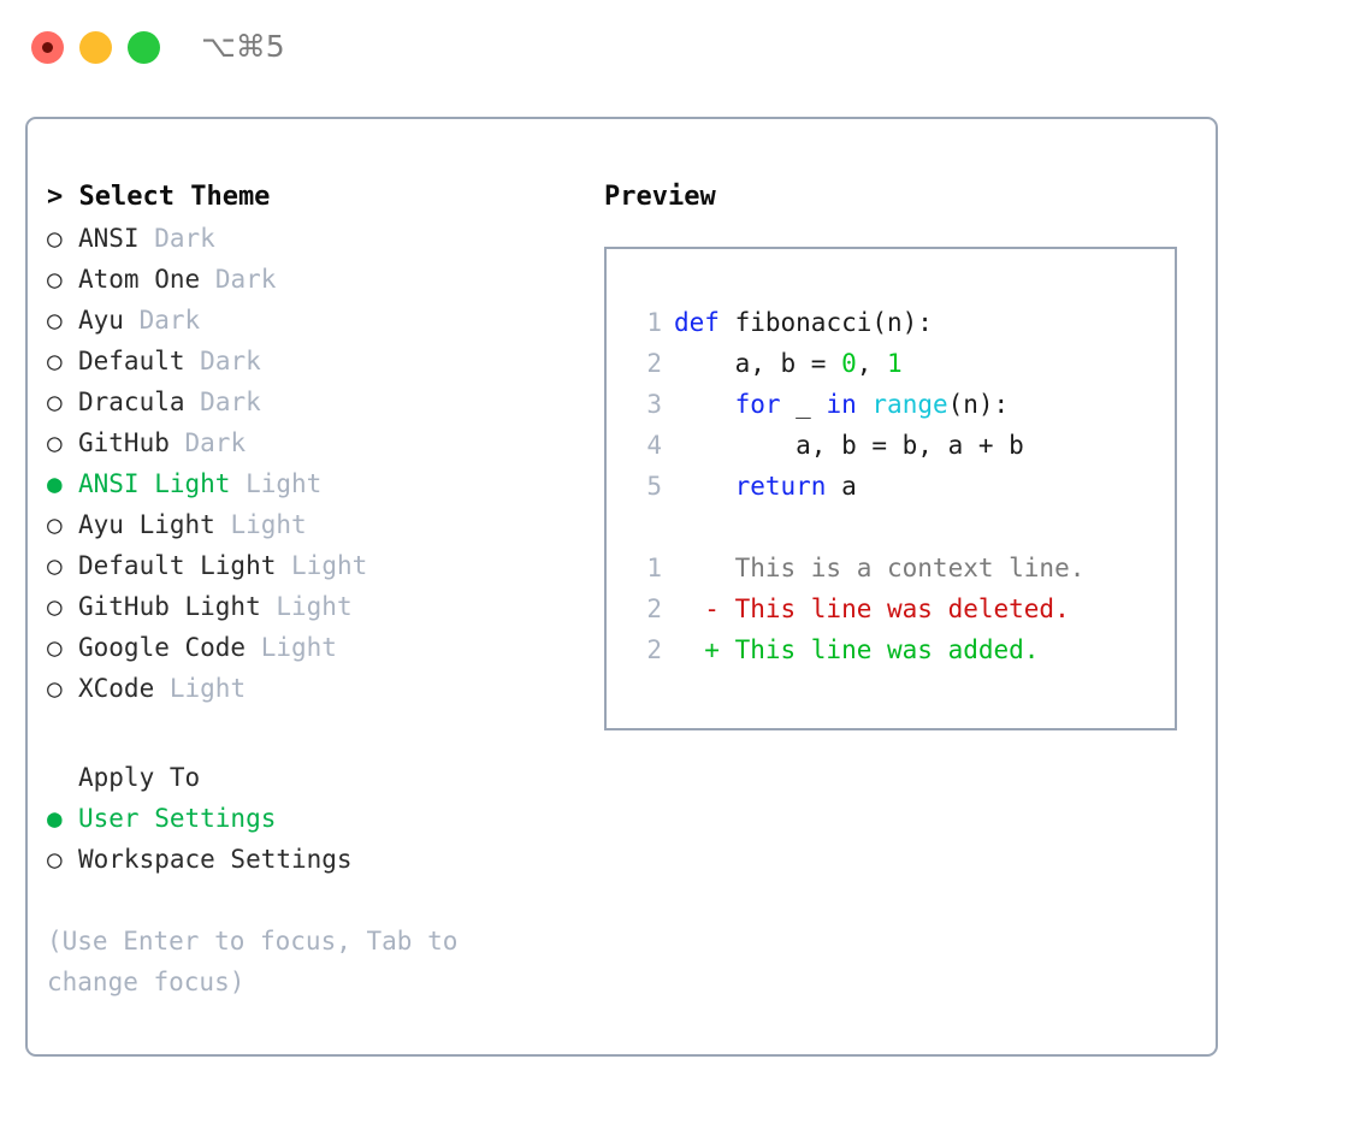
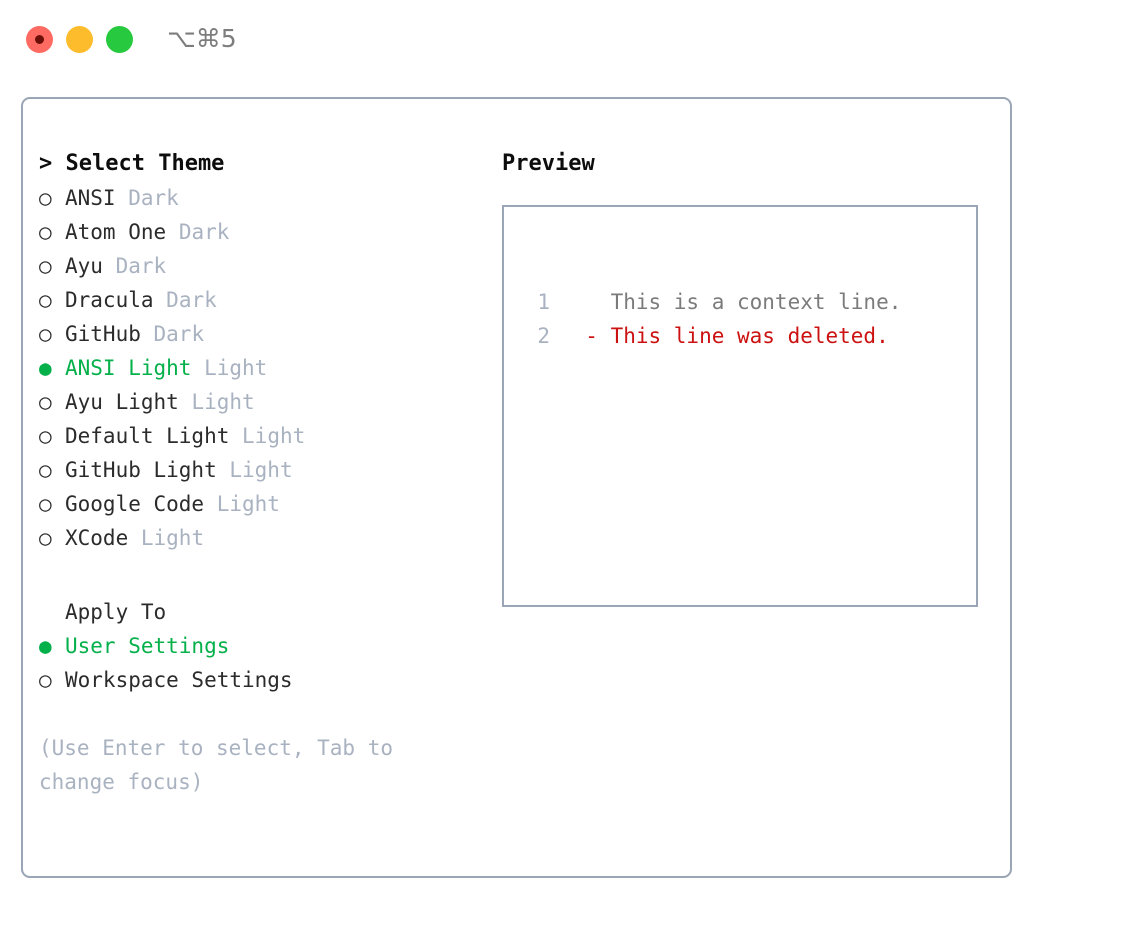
  ⌥⌘5
  > Select Theme
  ○ ANSI Dark
  ○ Atom One Dark
  ○ Ayu Dark
- ○ Default Dark
  ○ Dracula Dark
  ○ GitHub Dark
  ● ANSI Light Light
  ○ Ayu Light Light
  ○ Default Light Light
  ○ GitHub Light Light
  ○ Google Code Light
  ○ XCode Light
  Apply To
  ● User Settings
  ○ Workspace Settings
- (Use Enter to focus, Tab to change focus)
+ (Use Enter to select, Tab to change focus)
  Preview
- 1 def fibonacci(n):
- 2 a, b = 0, 1
- 3 for _ in range(n):
- 4 a, b = b, a + b
- 5 return a
  1 This is a context line.
  2 - This line was deleted.
- 2 + This line was added.
